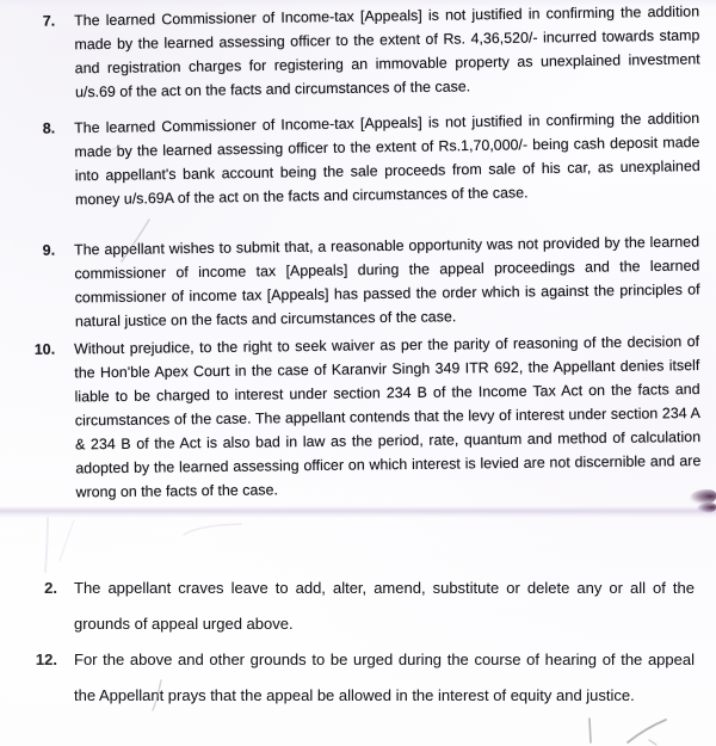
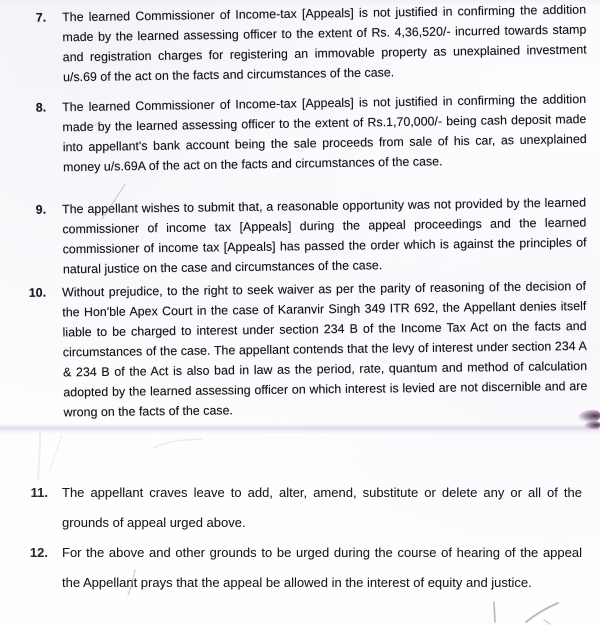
  7.
  The learned Commissioner of Income-tax [Appeals] is not justified in confirming the addition made by the learned assessing officer to the extent of Rs. 4,36,520/- incurred towards stamp and registration charges for registering an immovable property as unexplained investment u/s.69 of the act on the facts and circumstances of the case.
  8.
  The learned Commissioner of Income-tax [Appeals] is not justified in confirming the addition made by the learned assessing officer to the extent of Rs.1,70,000/- being cash deposit made into appellant's bank account being the sale proceeds from sale of his car, as unexplained money u/s.69A of the act on the facts and circumstances of the case.
  9.
- The appellant wishes to submit that, a reasonable opportunity was not provided by the learned commissioner of income tax [Appeals] during the appeal proceedings and the learned commissioner of income tax [Appeals] has passed the order which is against the principles of natural justice on the facts and circumstances of the case.
+ The appellant wishes to submit that, a reasonable opportunity was not provided by the learned commissioner of income tax [Appeals] during the appeal proceedings and the learned commissioner of income tax [Appeals] has passed the order which is against the principles of natural justice on the case and circumstances of the case.
  10.
  Without prejudice, to the right to seek waiver as per the parity of reasoning of the decision of the Hon'ble Apex Court in the case of Karanvir Singh 349 ITR 692, the Appellant denies itself liable to be charged to interest under section 234 B of the Income Tax Act on the facts and circumstances of the case. The appellant contends that the levy of interest under section 234 A & 234 B of the Act is also bad in law as the period, rate, quantum and method of calculation adopted by the learned assessing officer on which interest is levied are not discernible and are wrong on the facts of the case.
- 2.
+ 11.
  The appellant craves leave to add, alter, amend, substitute or delete any or all of the grounds of appeal urged above.
  12.
  For the above and other grounds to be urged during the course of hearing of the appeal the Appellant prays that the appeal be allowed in the interest of equity and justice.
